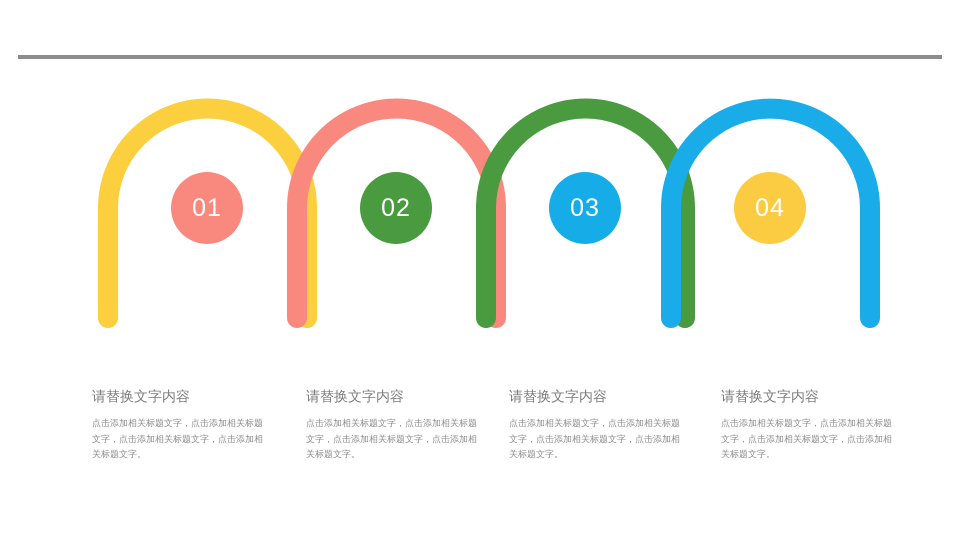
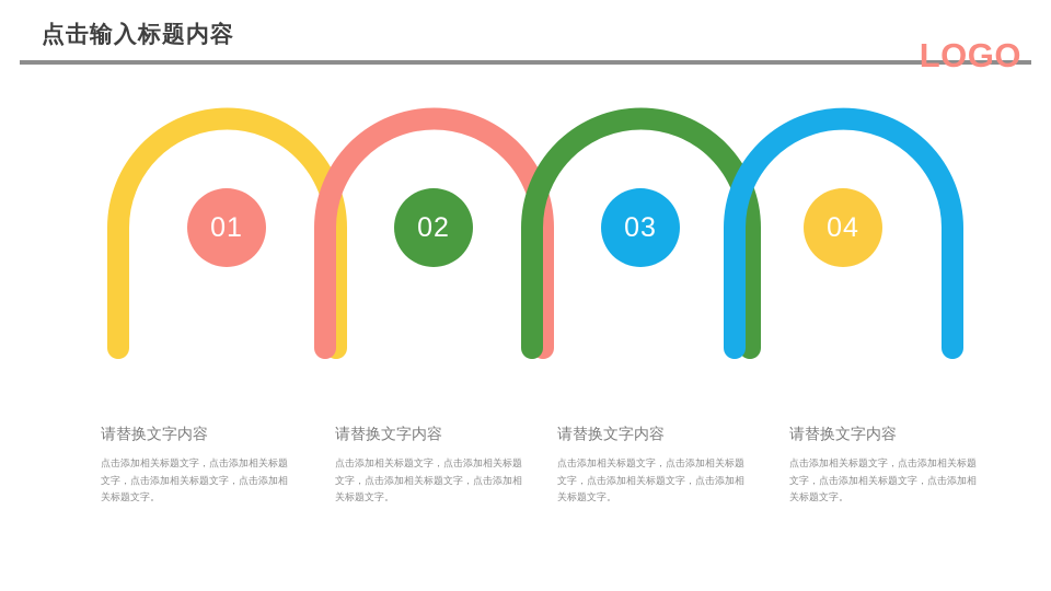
+ 点击输入标题内容
+ LOGO
  01
  02
  03
  04
  请替换文字内容
  点击添加相关标题文字，点击添加相关标题文字，点击添加相关标题文字，点击添加相关标题文字。
  请替换文字内容
  点击添加相关标题文字，点击添加相关标题文字，点击添加相关标题文字，点击添加相关标题文字。
  请替换文字内容
  点击添加相关标题文字，点击添加相关标题文字，点击添加相关标题文字，点击添加相关标题文字。
  请替换文字内容
  点击添加相关标题文字，点击添加相关标题文字，点击添加相关标题文字，点击添加相关标题文字。
